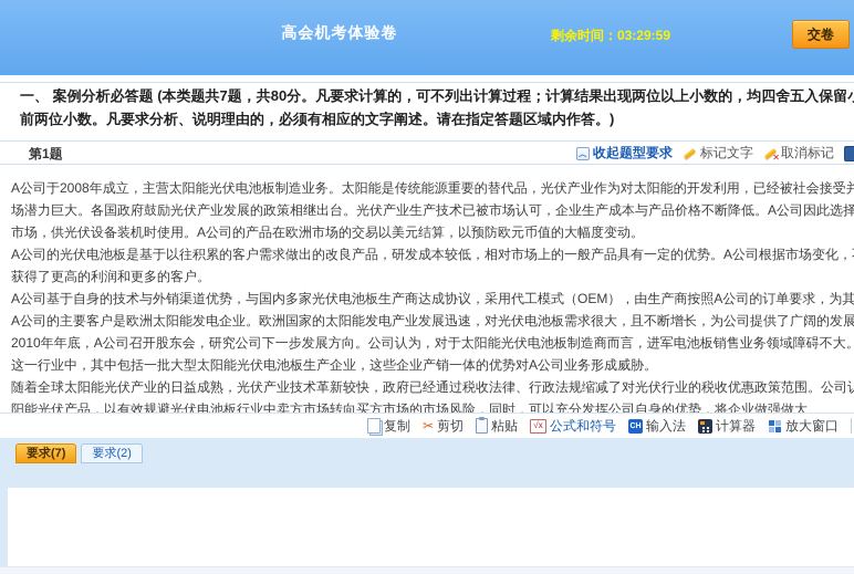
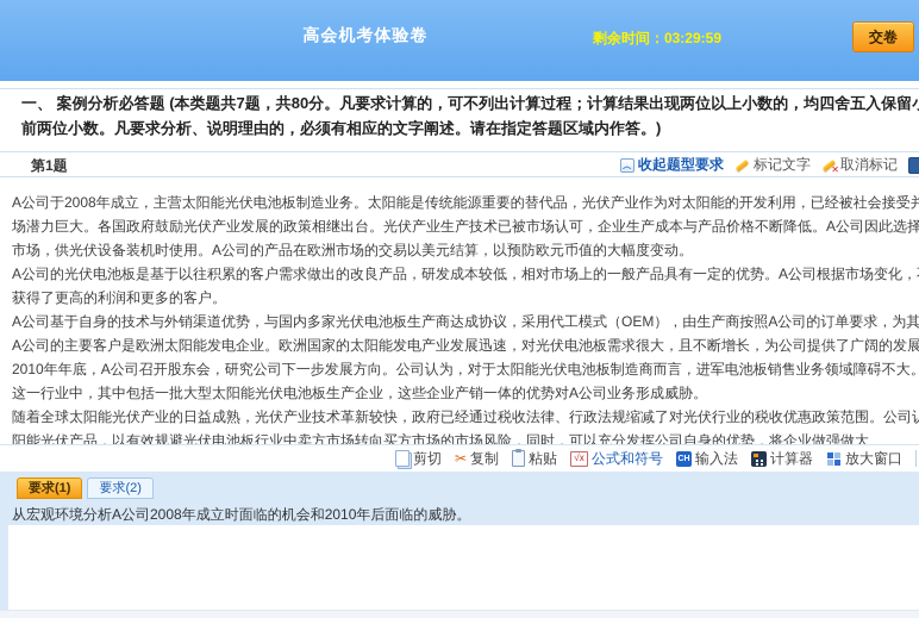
  高会机考体验卷
  剩余时间：03:29:59
  交卷
  一、 案例分析必答题 (本类题共7题，共80分。凡要求计算的，可不列出计算过程；计算结果出现两位以上小数的，均四舍五入保留
  前两位小数。凡要求分析、说明理由的，必须有相应的文字阐述。请在指定答题区域内作答。)
  第1题
  ︿
  收起题型要求
  标记文字
  ✕
  取消标记
  A公司于2008年成立，主营太阳能光伏电池板制造业务。太阳能是传统能源重要的替代品，光伏产业作为对太阳能的开发利用，已经被社会接受并
  场潜力巨大。各国政府鼓励光伏产业发展的政策相继出台。光伏产业生产技术已被市场认可，企业生产成本与产品价格不断降低。A公司因此选择
  市场，供光伏设备装机时使用。A公司的产品在欧洲市场的交易以美元结算，以预防欧元币值的大幅度变动。
  A公司的光伏电池板是基于以往积累的客户需求做出的改良产品，研发成本较低，相对市场上的一般产品具有一定的优势。A公司根据市场变化，
  获得了更高的利润和更多的客户。
  A公司基于自身的技术与外销渠道优势，与国内多家光伏电池板生产商达成协议，采用代工模式（OEM），由生产商按照A公司的订单要求，为其
  A公司的主要客户是欧洲太阳能发电企业。欧洲国家的太阳能发电产业发展迅速，对光伏电池板需求很大，且不断增长，为公司提供了广阔的发展
  2010年年底，A公司召开股东会，研究公司下一步发展方向。公司认为，对于太阳能光伏电池板制造商而言，进军电池板销售业务领域障碍不大。
  这一行业中，其中包括一批大型太阳能光伏电池板生产企业，这些企业产销一体的优势对A公司业务形成威胁。
  随着全球太阳能光伏产业的日益成熟，光伏产业技术革新较快，政府已经通过税收法律、行政法规缩减了对光伏行业的税收优惠政策范围。公司
  阳能光伏产品，以有效规避光伏电池板行业中卖方市场转向买方市场的市场风险，同时，可以充分发挥公司自身的优势，将企业做强做大
- 复制
+ 剪切
  ✂
- 剪切
+ 复制
  粘贴
  √x
  公式和符号
  输入法
  计算器
  放大窗口
- 要求(7)
+ 要求(1)
  要求(2)
+ 从宏观环境分析A公司2008年成立时面临的机会和2010年后面临的威胁。
